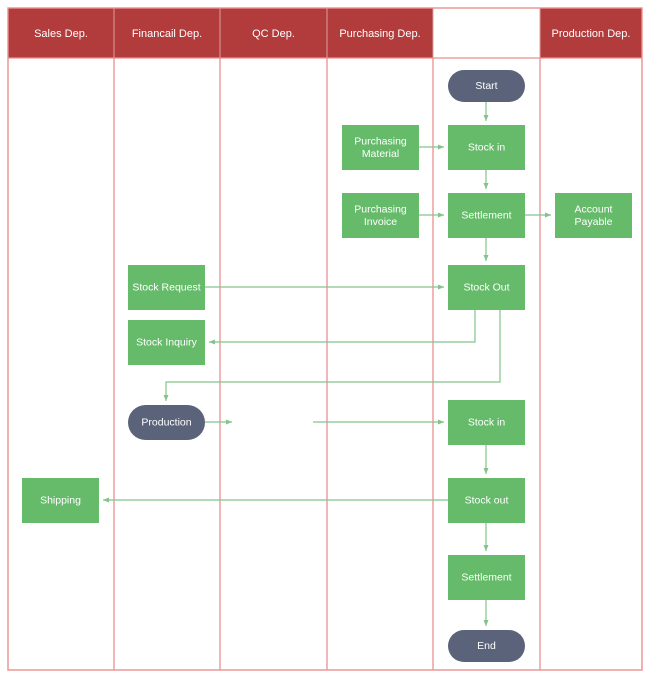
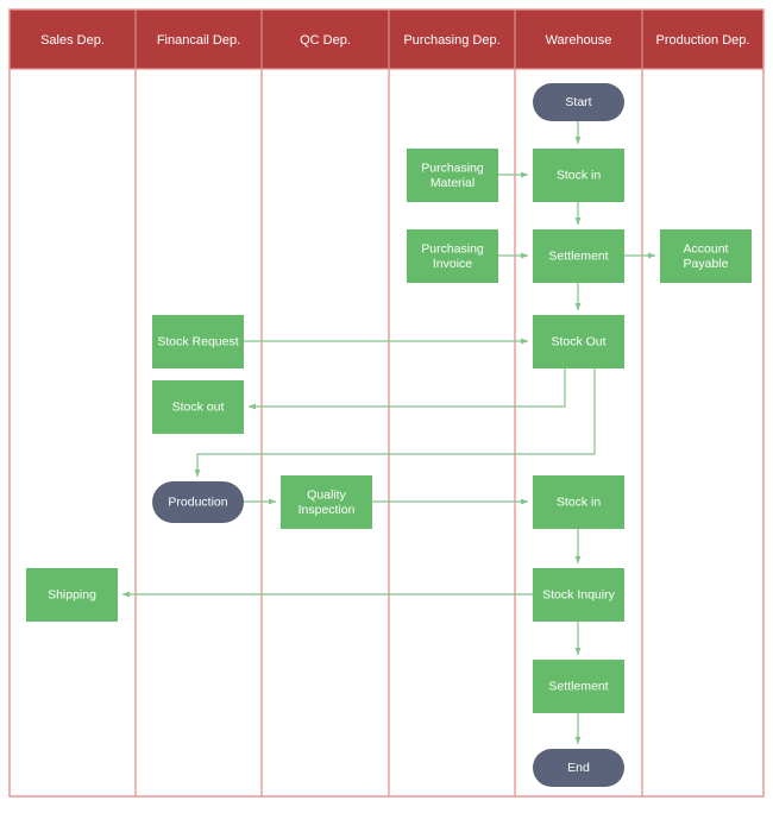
  Sales Dep.
  Financail Dep.
  QC Dep.
  Purchasing Dep.
+ Warehouse
  Production Dep.
  Start
  Purchasing Material
  Stock in
  Purchasing Invoice
  Settlement
  Account Payable
  Stock Request
  Stock Out
- Stock Inquiry
+ Stock out
  Production
+ Quality Inspection
  Stock in
  Shipping
- Stock out
+ Stock Inquiry
  Settlement
  End
